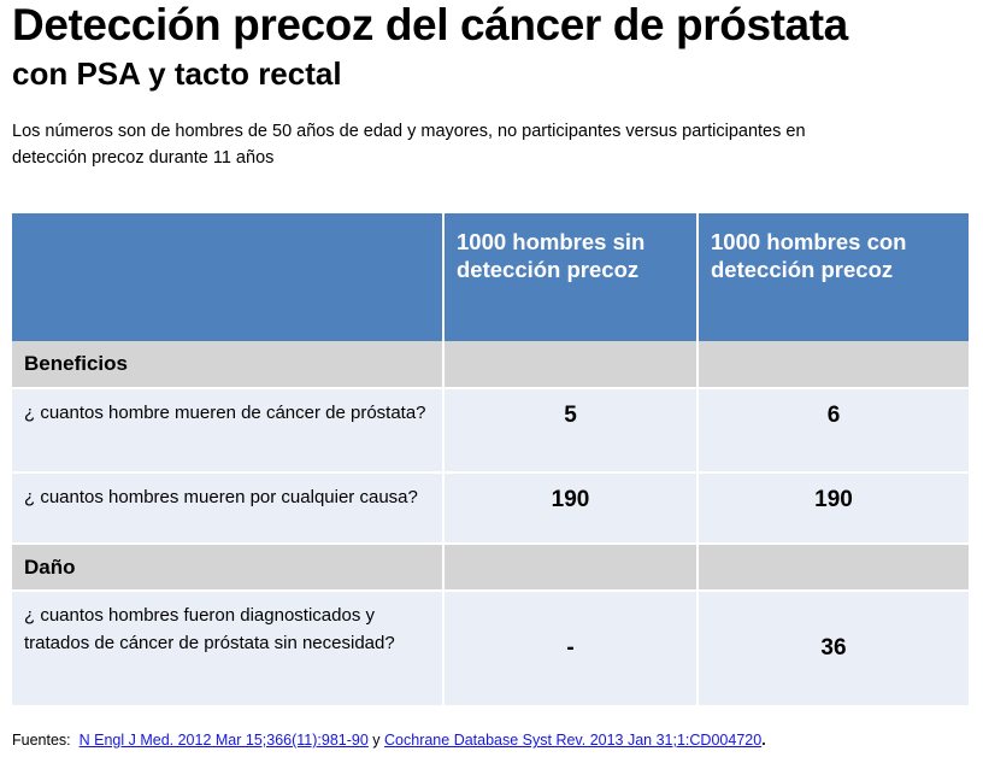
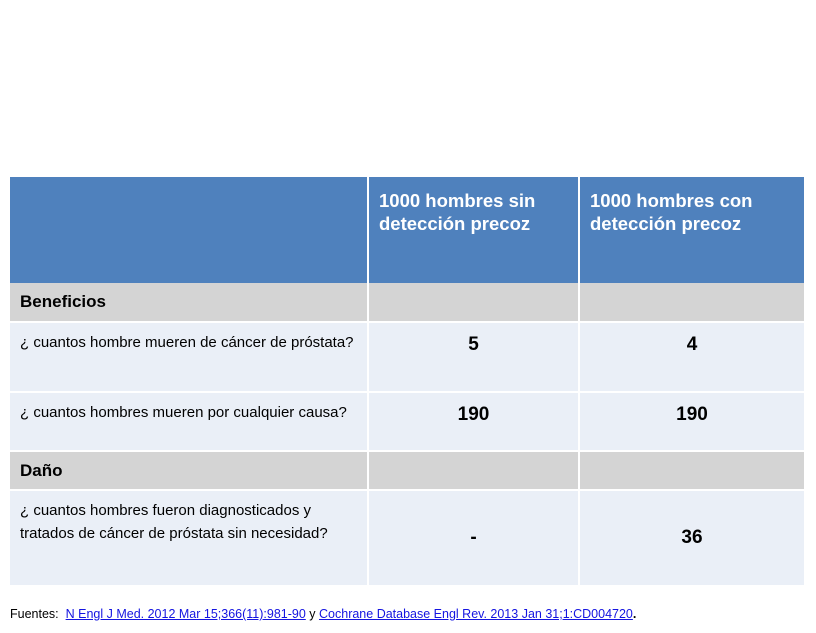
- Detección precoz del cáncer de próstata
- con PSA y tacto rectal
- Los números son de hombres de 50 años de edad y mayores, no participantes versus participantes en detección precoz durante 11 años
  	1000 hombres sin detección precoz	1000 hombres con detección precoz
  Beneficios
- ¿ cuantos hombre mueren de cáncer de próstata?	5	6
+ ¿ cuantos hombre mueren de cáncer de próstata?	5	4
  ¿ cuantos hombres mueren por cualquier causa?	190	190
  Daño
  ¿ cuantos hombres fueron diagnosticados y tratados de cáncer de próstata sin necesidad?	-	36
- Fuentes: N Engl J Med. 2012 Mar 15;366(11):981-90 y Cochrane Database Syst Rev. 2013 Jan 31;1:CD004720.
+ Fuentes: N Engl J Med. 2012 Mar 15;366(11):981-90 y Cochrane Database Engl Rev. 2013 Jan 31;1:CD004720.
